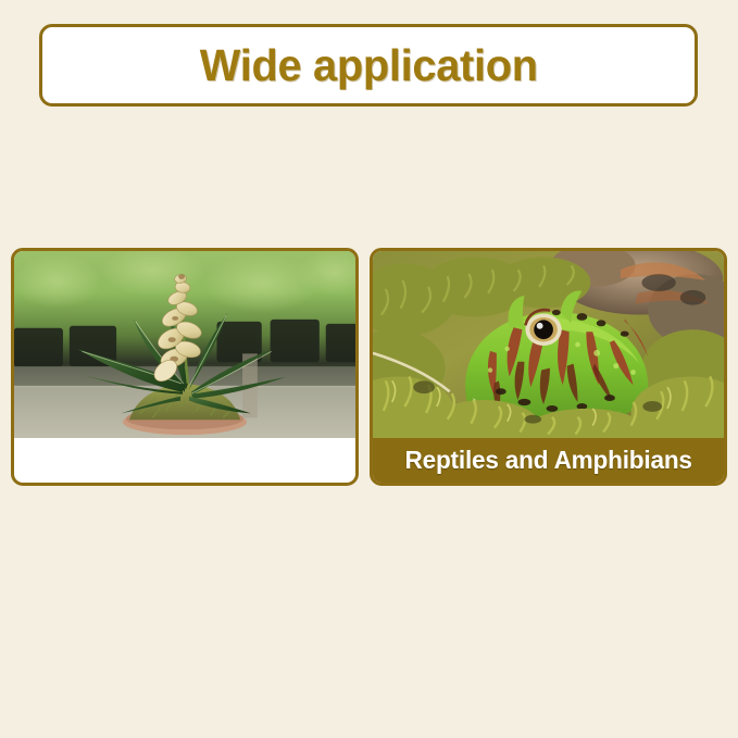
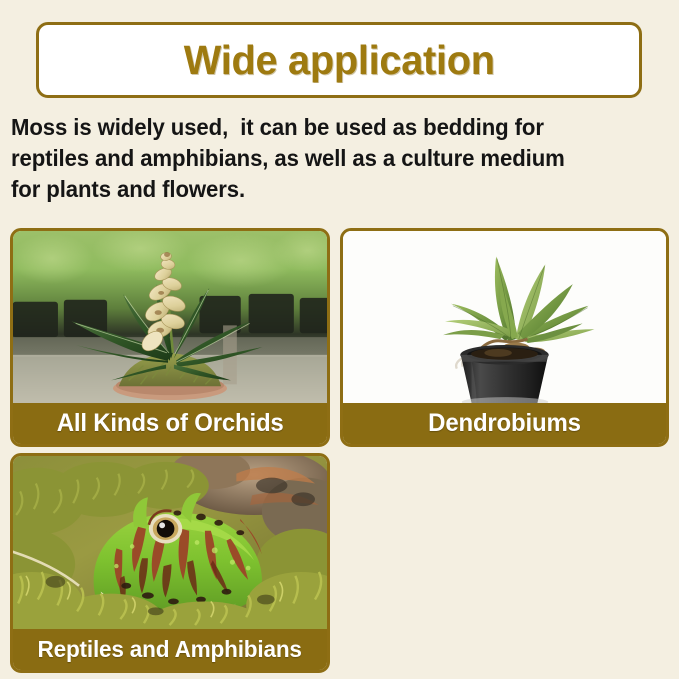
  Wide application
+ Moss is widely used, it can be used as bedding for
+ reptiles and amphibians, as well as a culture medium
+ for plants and flowers.
+ All Kinds of Orchids
+ Dendrobiums
  Reptiles and Amphibians
